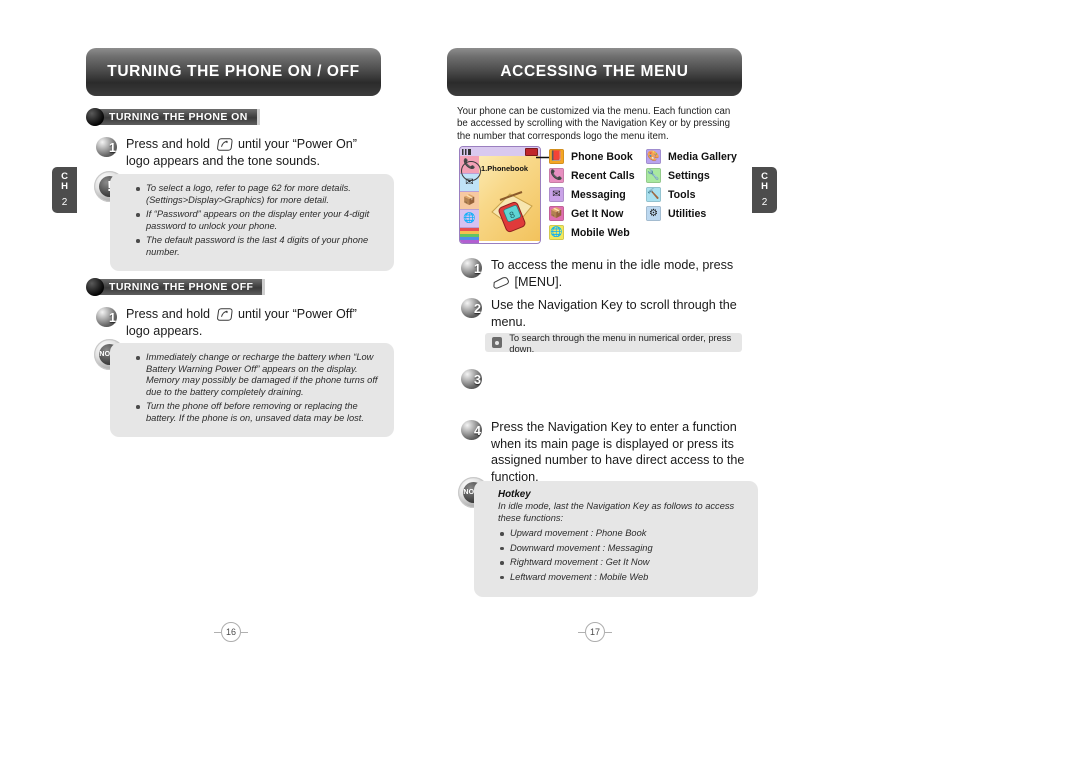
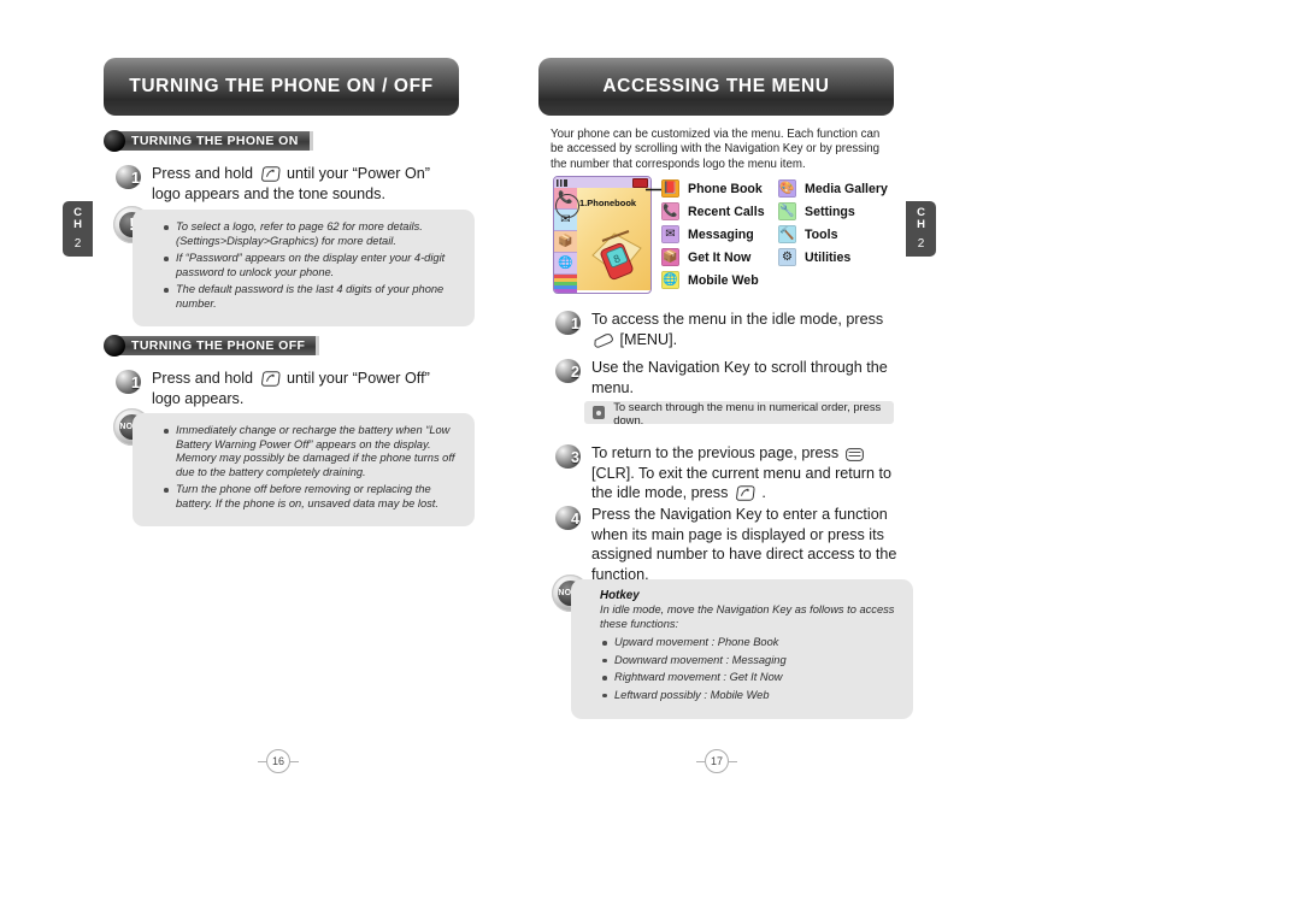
  TURNING THE PHONE ON / OFF
  C
  H
  2
  TURNING THE PHONE ON
  1
  Press and hold until your “Power On” logo appears and the tone sounds.
  To select a logo, refer to page 62 for more details. (Settings>Display>Graphics) for more detail.
  If “Password” appears on the display enter your 4-digit password to unlock your phone.
  The default password is the last 4 digits of your phone number.
  TURNING THE PHONE OFF
  1
  Press and hold until your “Power Off” logo appears.
  Immediately change or recharge the battery when “Low Battery Warning Power Off” appears on the display. Memory may possibly be damaged if the phone turns off due to the battery completely draining.
  Turn the phone off before removing or replacing the battery. If the phone is on, unsaved data may be lost.
  16
  ACCESSING THE MENU
  C
  H
  2
  Your phone can be customized via the menu. Each function can be accessed by scrolling with the Navigation Key or by pressing the number that corresponds logo the menu item.
  📞
  ✉
  📦
  🌐
  1.Phonebook
  📕
  Phone Book
  📞
  Recent Calls
  ✉
  Messaging
  📦
  Get It Now
  🌐
  Mobile Web
  🎨
  Media Gallery
  🔧
  Settings
  🔨
  Tools
  ⚙
  Utilities
  1
  To access the menu in the idle mode, press [MENU].
  2
  Use the Navigation Key to scroll through the menu.
  To search through the menu in numerical order, press down.
  3
+ To return to the previous page, press [CLR]. To exit the current menu and return to the idle mode, press .
  4
  Press the Navigation Key to enter a function when its main page is displayed or press its assigned number to have direct access to the function.
  Hotkey
- In idle mode, last the Navigation Key as follows to access these functions:
+ In idle mode, move the Navigation Key as follows to access these functions:
  Upward movement : Phone Book
  Downward movement : Messaging
  Rightward movement : Get It Now
- Leftward movement : Mobile Web
+ Leftward possibly : Mobile Web
  17
